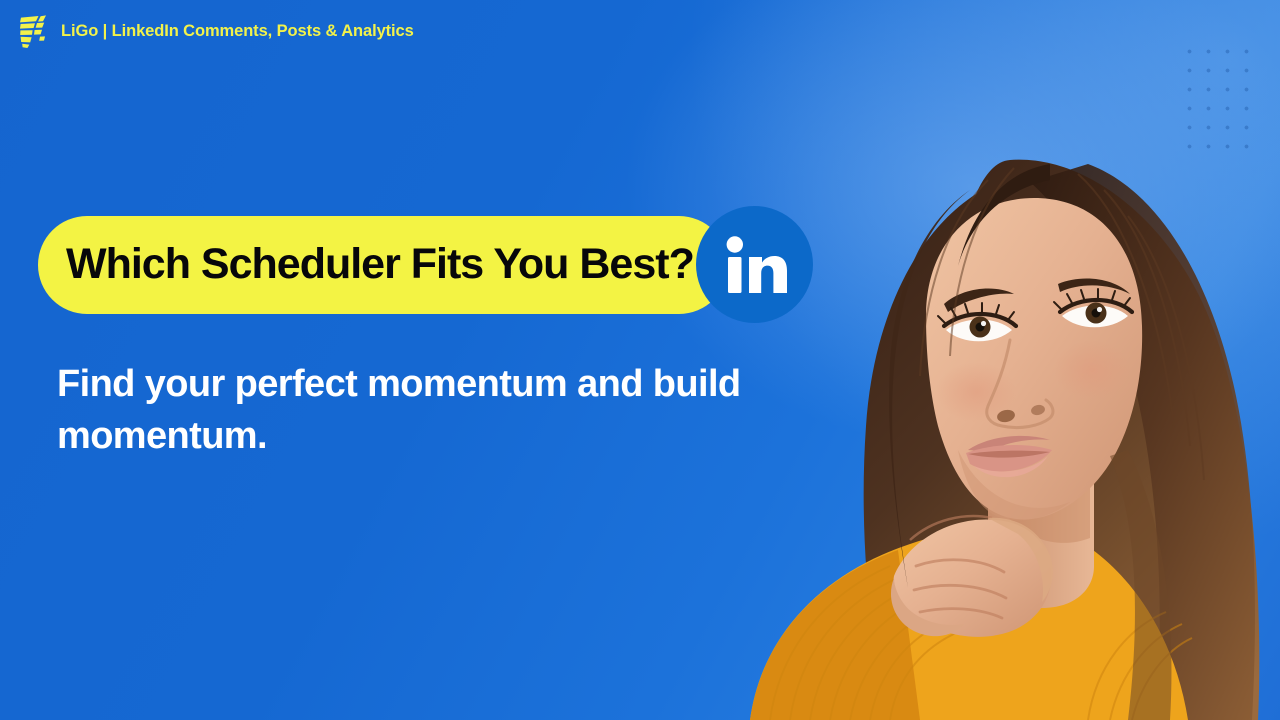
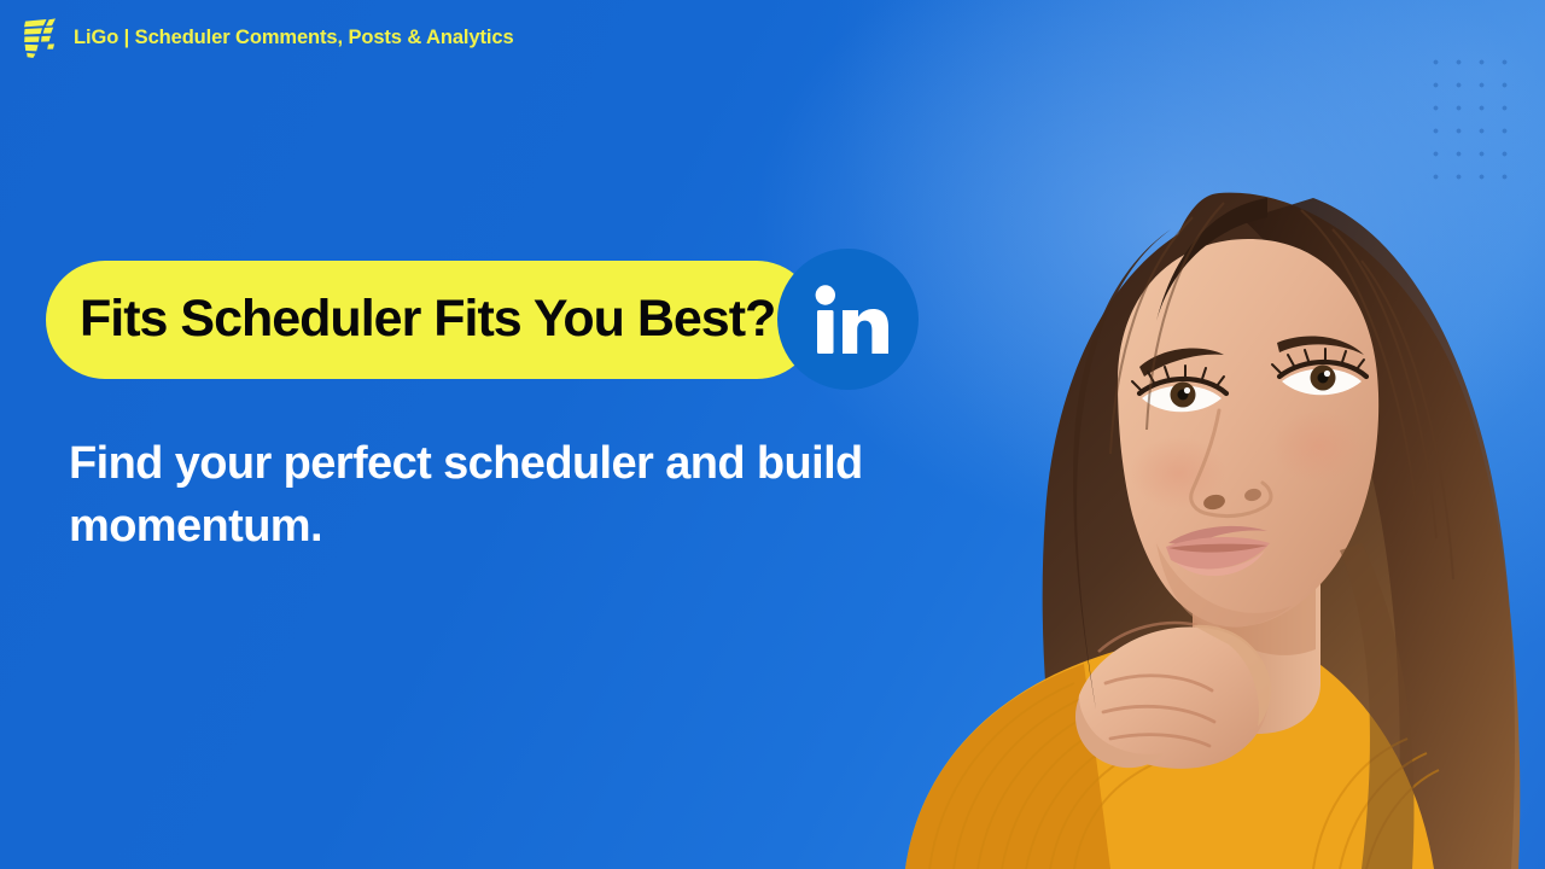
- LiGo | LinkedIn Comments, Posts & Analytics
+ LiGo | Scheduler Comments, Posts & Analytics
- Which Scheduler Fits You Best?
+ Fits Scheduler Fits You Best?
- Find your perfect momentum and build momentum.
+ Find your perfect scheduler and build momentum.
